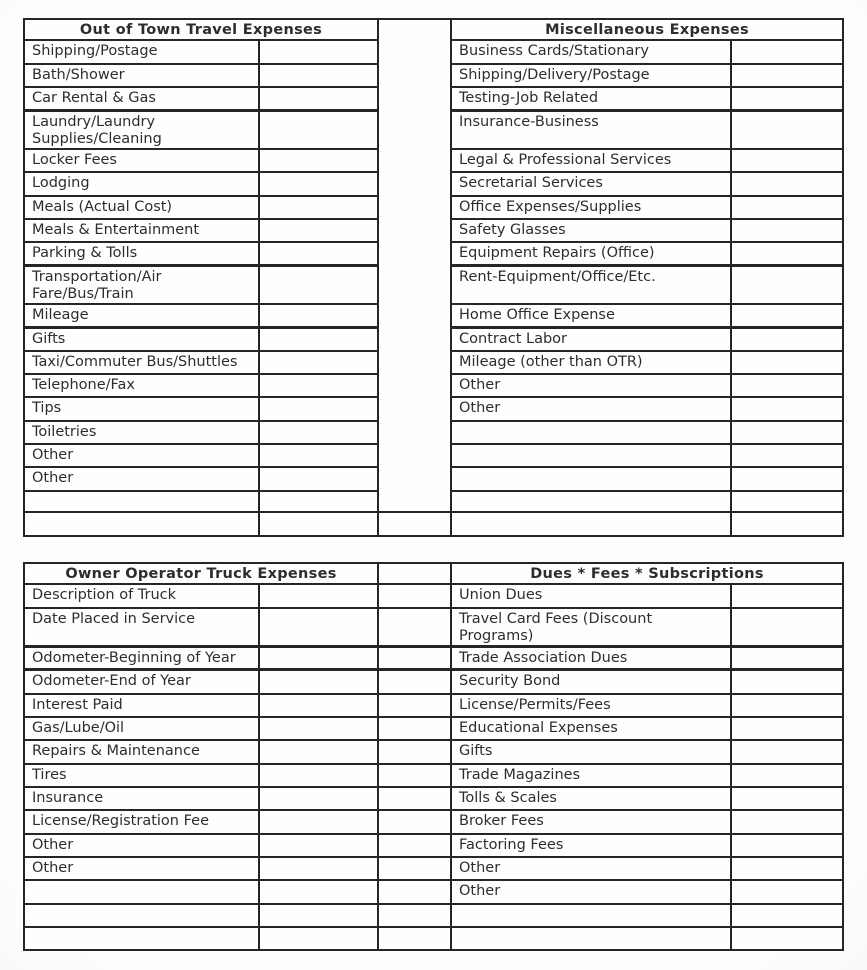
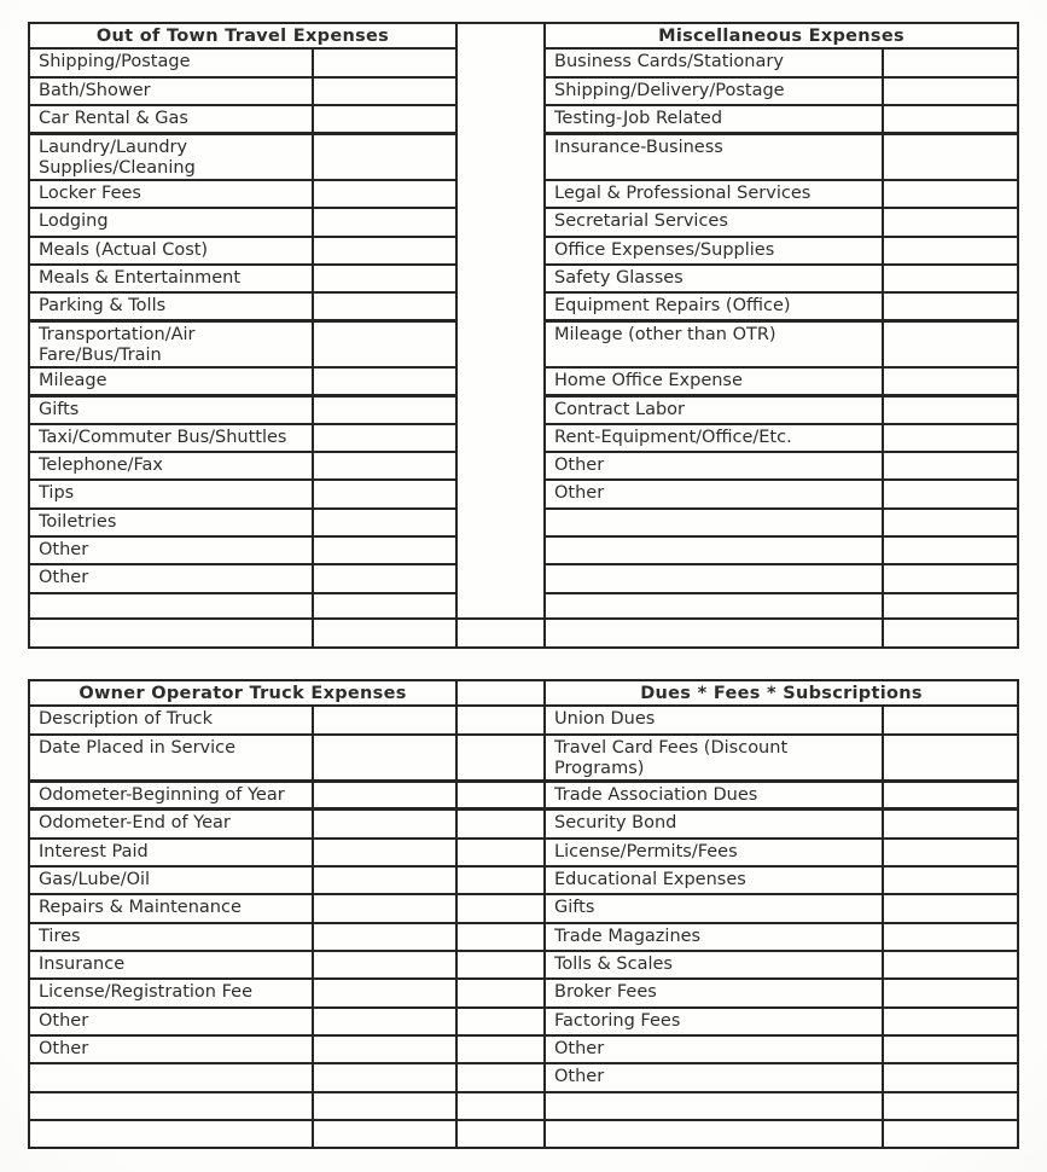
  Out of Town Travel Expenses		Miscellaneous Expenses
  Shipping/Postage		Business Cards/Stationary
  Bath/Shower		Shipping/Delivery/Postage
  Car Rental & Gas		Testing-Job Related
  Laundry/Laundry Supplies/Cleaning		Insurance-Business
  Locker Fees		Legal & Professional Services
  Lodging		Secretarial Services
  Meals (Actual Cost)		Office Expenses/Supplies
  Meals & Entertainment		Safety Glasses
  Parking & Tolls		Equipment Repairs (Office)
- Transportation/Air Fare/Bus/Train		Rent-Equipment/Office/Etc.
+ Transportation/Air Fare/Bus/Train		Mileage (other than OTR)
  Mileage		Home Office Expense
  Gifts		Contract Labor
- Taxi/Commuter Bus/Shuttles		Mileage (other than OTR)
+ Taxi/Commuter Bus/Shuttles		Rent-Equipment/Office/Etc.
  Telephone/Fax		Other
  Tips		Other
  Toiletries
  Other
  Other
  Owner Operator Truck Expenses		Dues * Fees * Subscriptions
  Description of Truck			Union Dues
  Date Placed in Service			Travel Card Fees (Discount Programs)
  Odometer-Beginning of Year			Trade Association Dues
  Odometer-End of Year			Security Bond
  Interest Paid			License/Permits/Fees
  Gas/Lube/Oil			Educational Expenses
  Repairs & Maintenance			Gifts
  Tires			Trade Magazines
  Insurance			Tolls & Scales
  License/Registration Fee			Broker Fees
  Other			Factoring Fees
  Other			Other
  			Other
